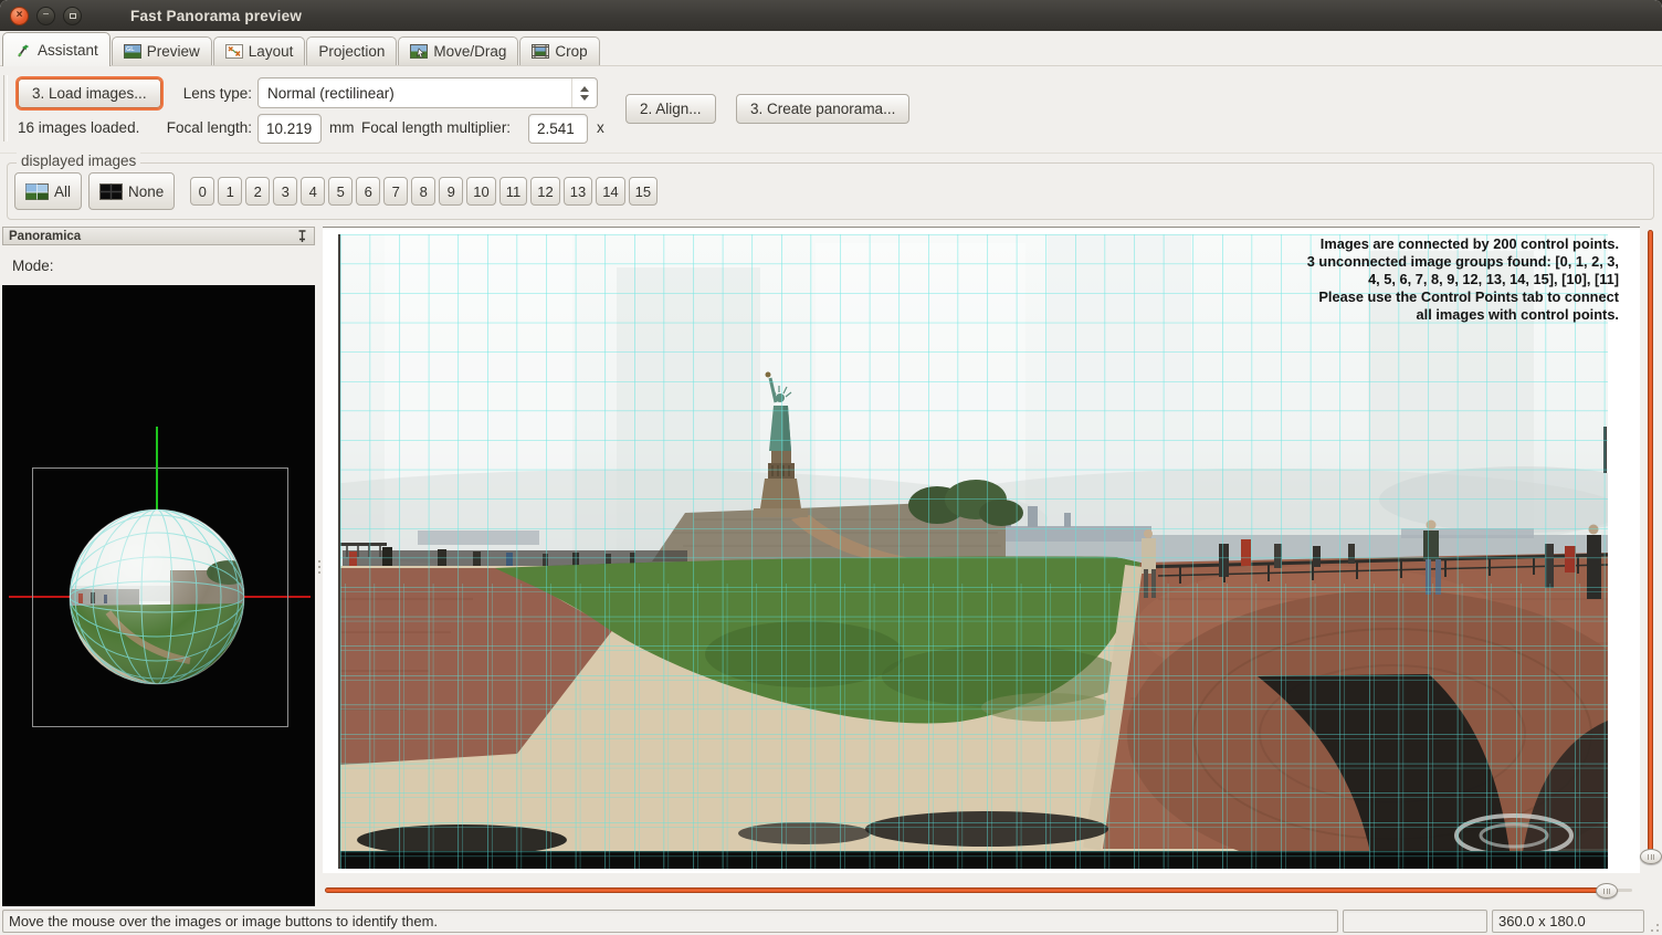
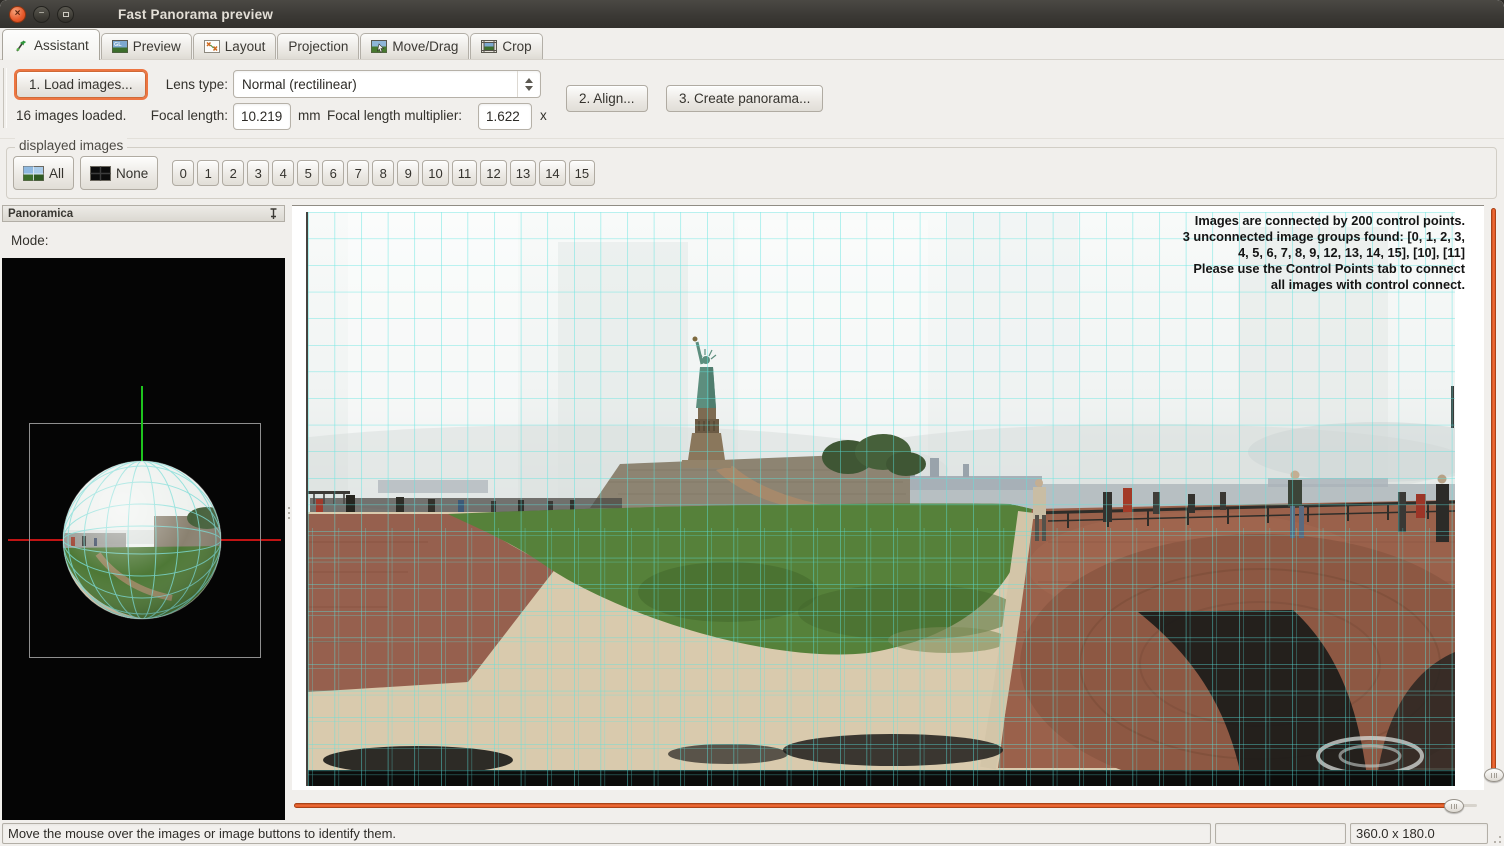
  ×
  −
  Fast Panorama preview
  Assistant
  Preview
  Layout
  Projection
  Move/Drag
  Crop
- 3. Load images...
+ 1. Load images...
  Lens type:
  Normal (rectilinear)
  16 images loaded.
  Focal length:
  10.219
  mm
  Focal length multiplier:
- 2.541
+ 1.622
  x
  2. Align...
  3. Create panorama...
  displayed images
  All
  None
  0
  1
  2
  3
  4
  5
  6
  7
  8
  9
  10
  11
  12
  13
  14
  15
  Panoramica
  Mode:
  Images are connected by 200 control points.
  3 unconnected image groups found: [0, 1, 2, 3,
  4, 5, 6, 7, 8, 9, 12, 13, 14, 15], [10], [11]
  Please use the Control Points tab to connect
- all images with control points.
+ all images with control connect.
  Move the mouse over the images or image buttons to identify them.
  360.0 x 180.0
